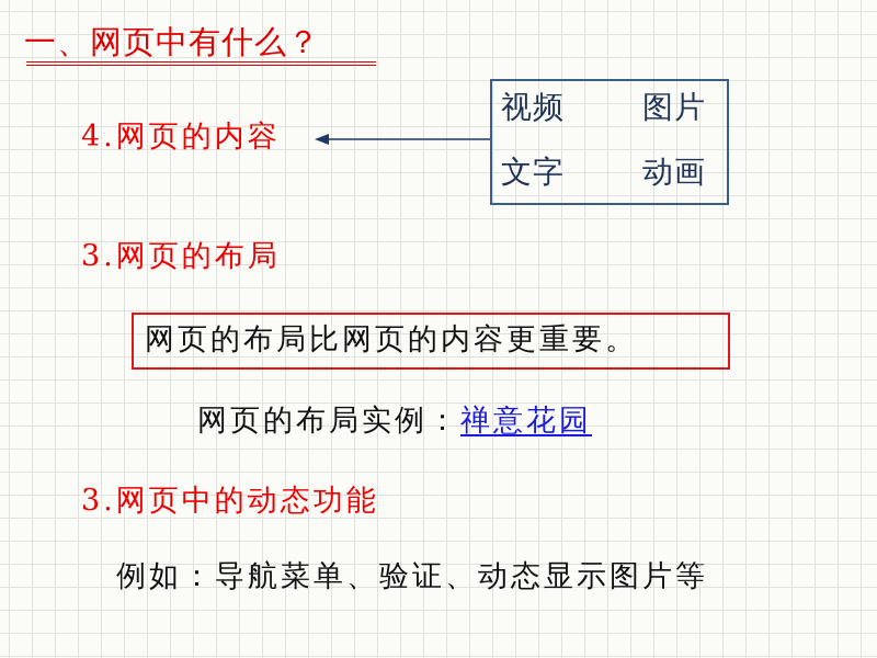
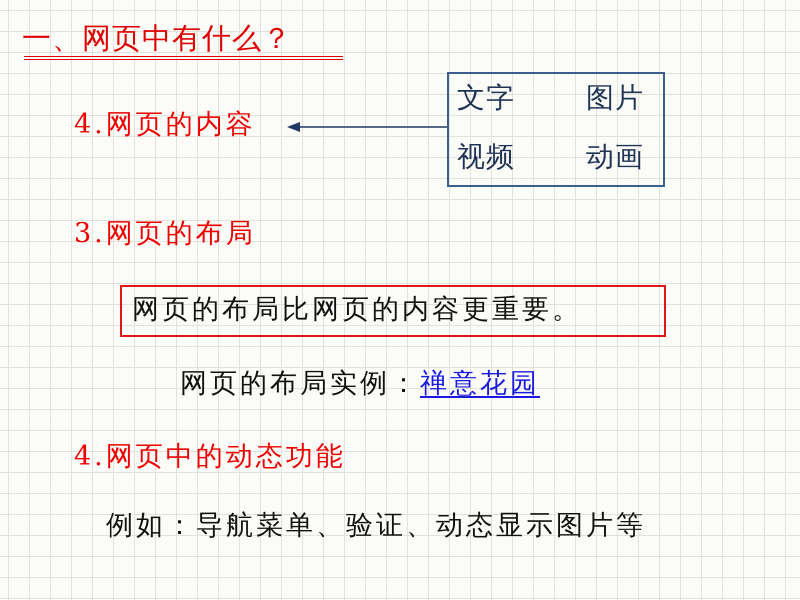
  一、网页中有什么？
  4.网页的内容
- 视频
+ 文字
  图片
- 文字
+ 视频
  动画
  3.网页的布局
  网页的布局比网页的内容更重要。
  网页的布局实例：禅意花园
- 3.网页中的动态功能
+ 4.网页中的动态功能
  例如：导航菜单、验证、动态显示图片等
